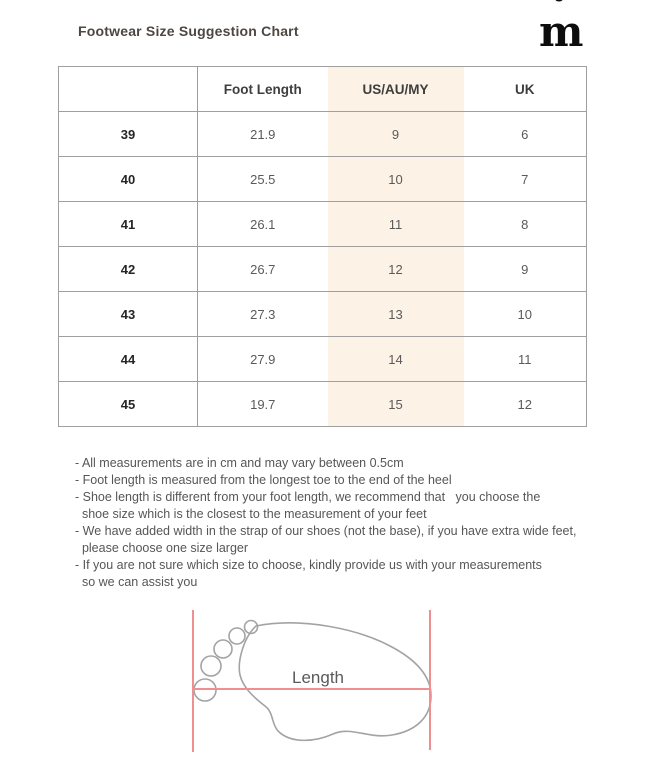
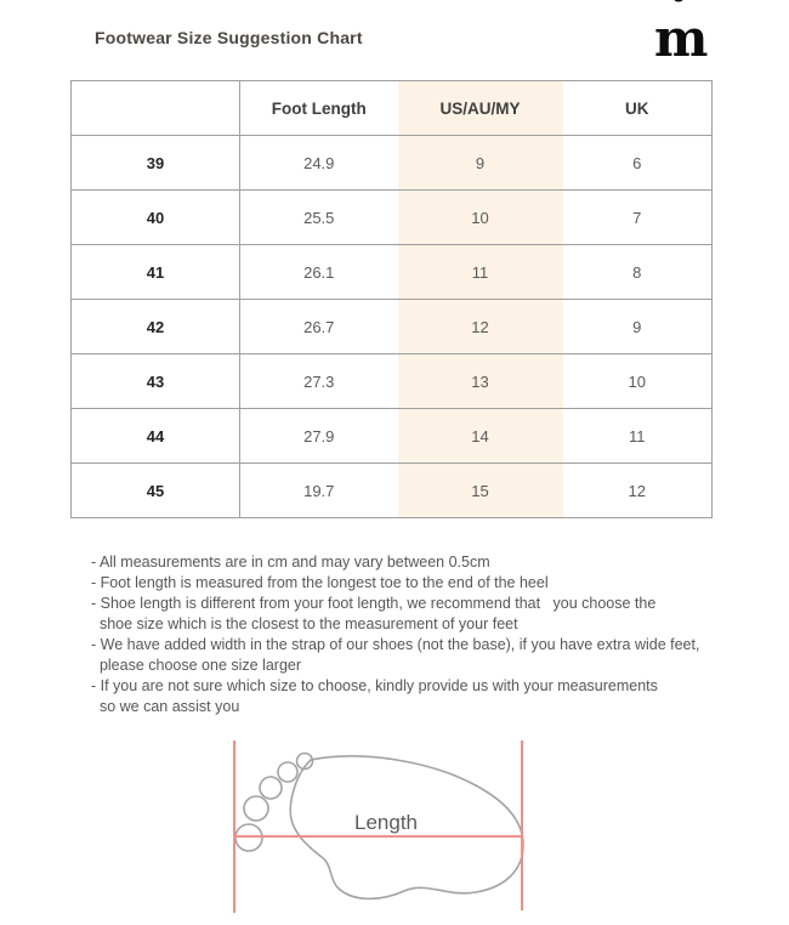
  Footwear Size Suggestion Chart
  ˘
  m
  	Foot Length	US/AU/MY	UK
- 39	21.9	9	6
+ 39	24.9	9	6
  40	25.5	10	7
  41	26.1	11	8
  42	26.7	12	9
  43	27.3	13	10
  44	27.9	14	11
  45	19.7	15	12
  - All measurements are in cm and may vary between 0.5cm
  - Foot length is measured from the longest toe to the end of the heel
  - Shoe length is different from your foot length, we recommend that you choose the
  shoe size which is the closest to the measurement of your feet
  - We have added width in the strap of our shoes (not the base), if you have extra wide feet,
  please choose one size larger
  - If you are not sure which size to choose, kindly provide us with your measurements
  so we can assist you
  Length
